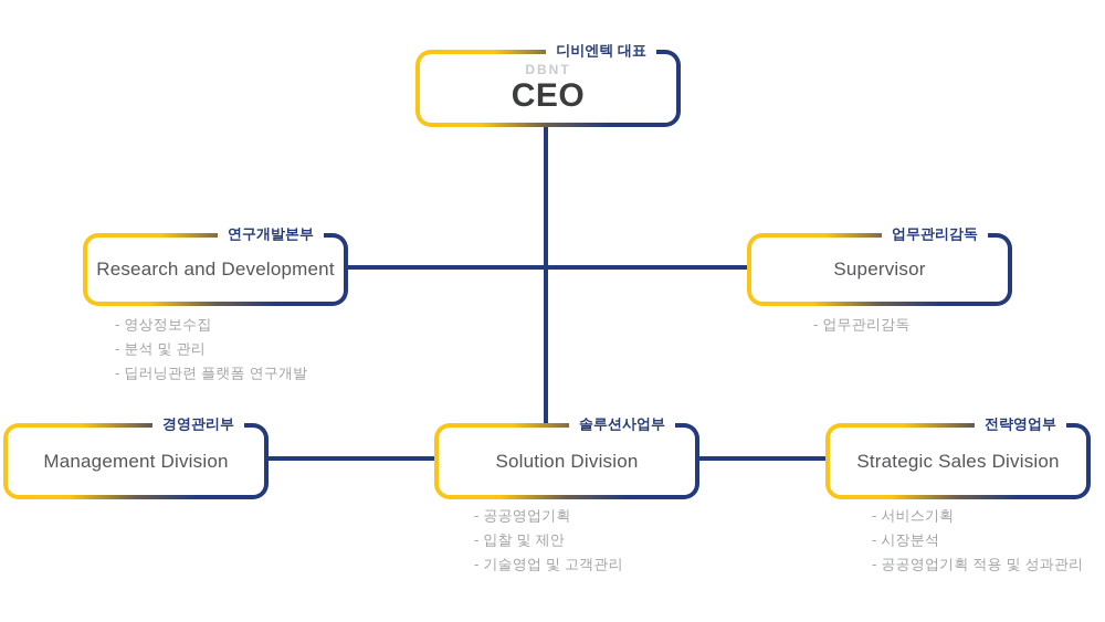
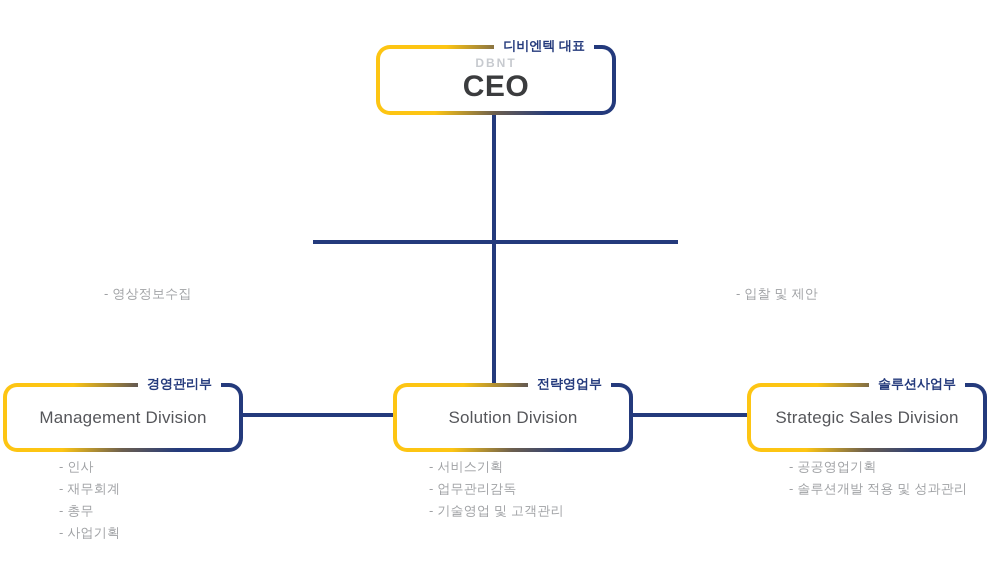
  디비엔텍 대표
  DBNT
  CEO
- 연구개발본부
- Research and Development
- 업무관리감독
- Supervisor
  경영관리부
  Management Division
- 솔루션사업부
+ 전략영업부
  Solution Division
- 전략영업부
+ 솔루션사업부
  Strategic Sales Division
  - 영상정보수집
- - 분석 및 관리
- - 딥러닝관련 플랫폼 연구개발
- - 업무관리감독
+ - 입찰 및 제안
+ - 인사
+ - 재무회계
+ - 총무
+ - 사업기획
- - 공공영업기획
+ - 서비스기획
- - 입찰 및 제안
+ - 업무관리감독
  - 기술영업 및 고객관리
- - 서비스기획
+ - 공공영업기획
- - 시장분석
- - 공공영업기획 적용 및 성과관리
+ - 솔루션개발 적용 및 성과관리
